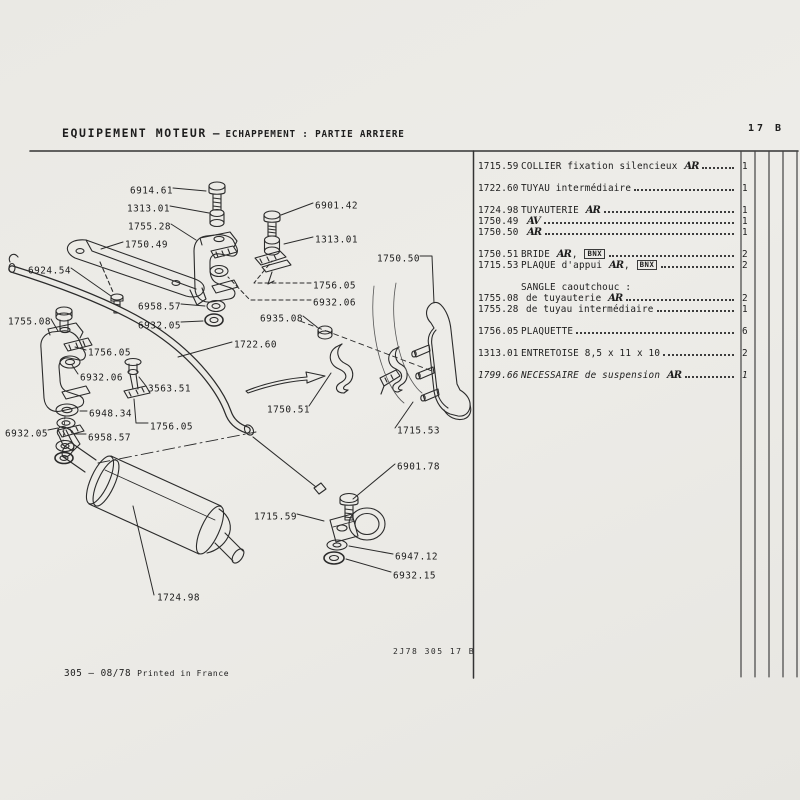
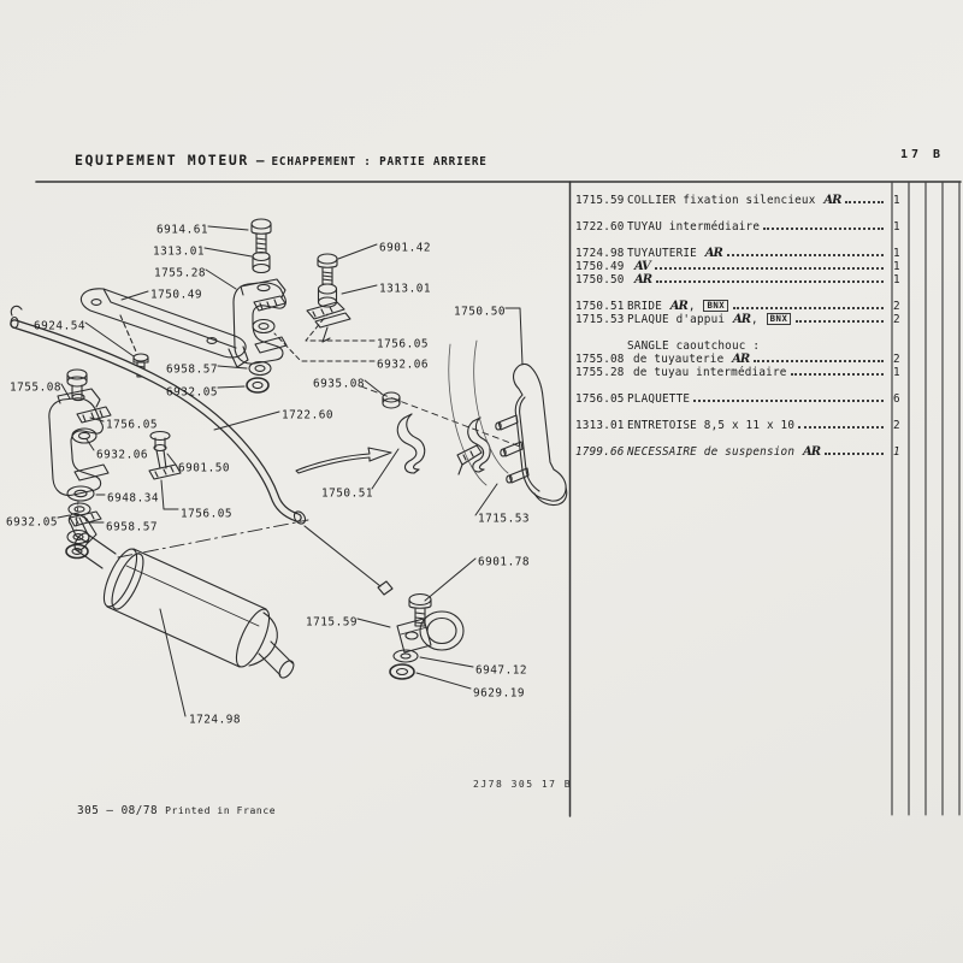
  EQUIPEMENT MOTEUR — ECHAPPEMENT : PARTIE ARRIERE
  17 B
  6914.61
  1313.01
  1755.28
  1750.49
  6901.42
  1313.01
  1756.05
  6932.06
  6958.57
  6924.54
  6932.05
  1755.08
  1756.05
  6932.06
- 3563.51
+ 6901.50
  6948.34
  1756.05
  6932.05
  6958.57
  1722.60
  1750.50
  6935.08
  1750.51
  1715.53
  6901.78
  1715.59
  6947.12
- 6932.15
+ 9629.19
  1724.98
  2J78 305 17 B
  1715.59
  COLLIER fixation silencieux AR
  1
  1722.60
  TUYAU intermédiaire
  1
  1724.98
  TUYAUTERIE AR
  1
  1750.49
  AV
  1
  1750.50
  AR
  1
  1750.51
  BRIDE AR, BNX
  2
  1715.53
  PLAQUE d'appui AR, BNX
  2
  SANGLE caoutchouc :
  1755.08
  de tuyauterie AR
  2
  1755.28
  de tuyau intermédiaire
  1
  1756.05
  PLAQUETTE
  6
  1313.01
  ENTRETOISE 8,5 x 11 x 10
  2
  1799.66
  NECESSAIRE de suspension AR
  1
  305 – 08/78 Printed in France
